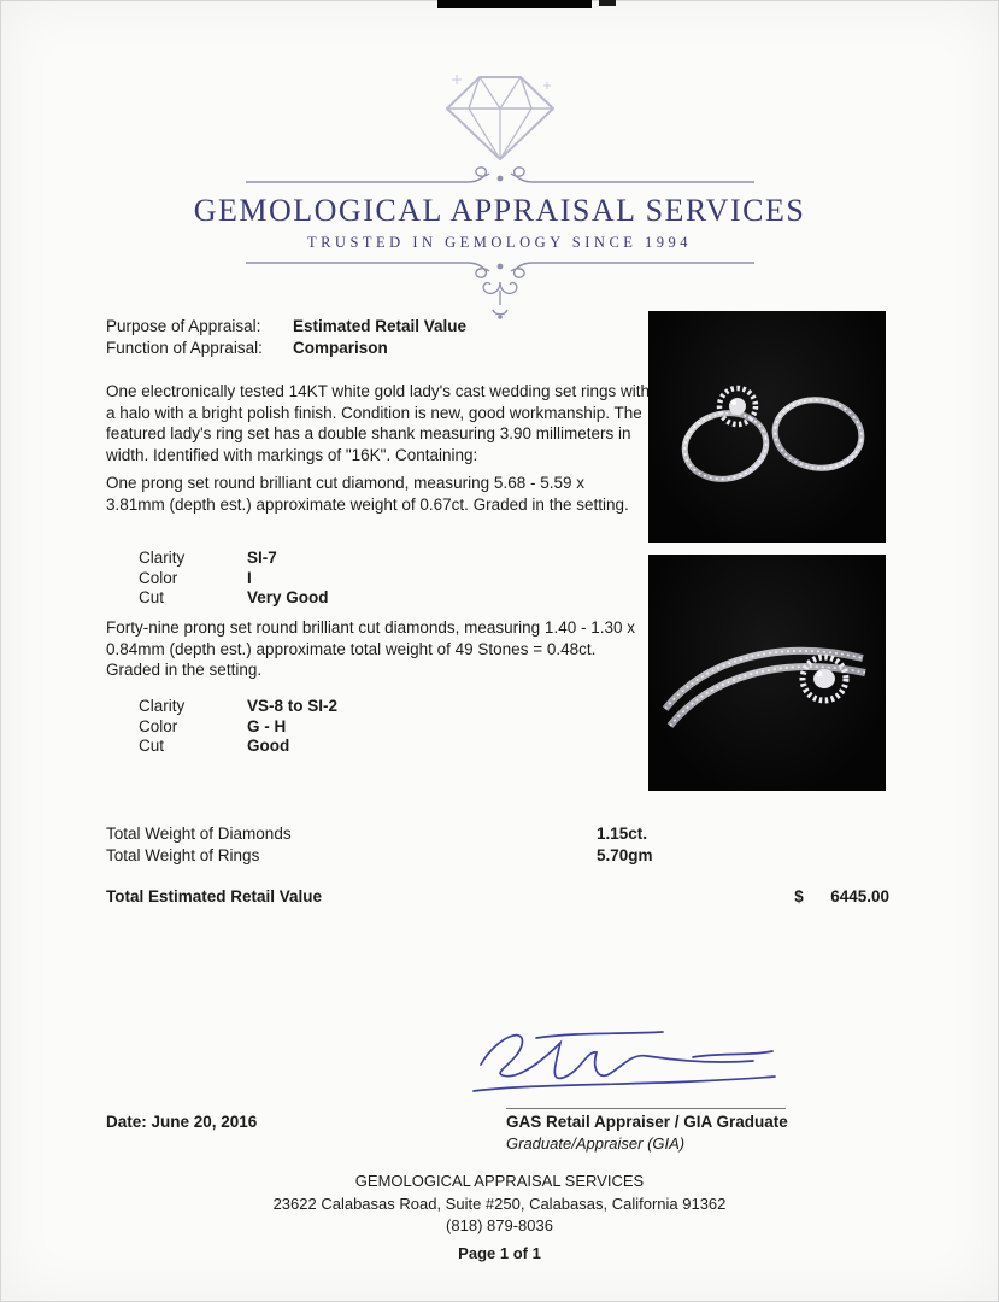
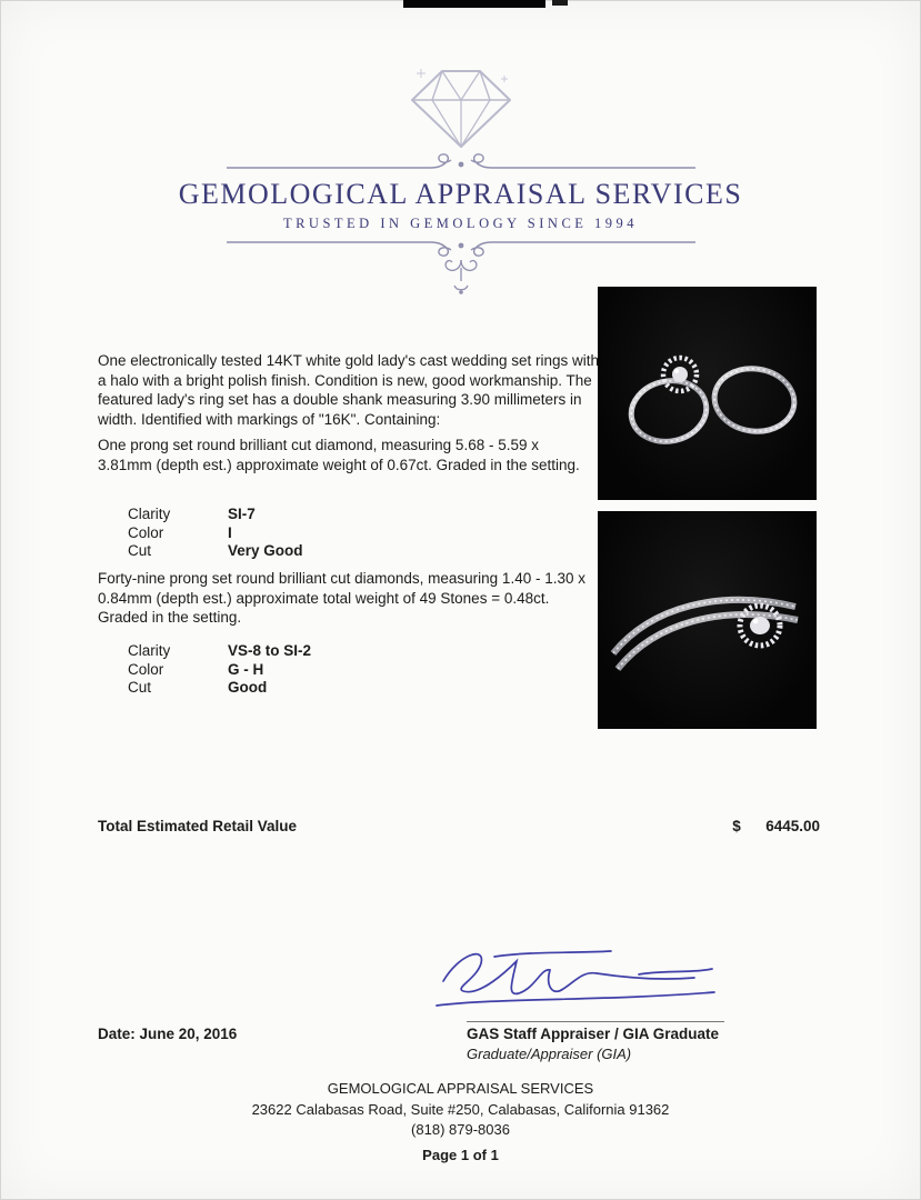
  GEMOLOGICAL APPRAISAL SERVICES
  TRUSTED IN GEMOLOGY SINCE 1994
- Purpose of Appraisal:
- Estimated Retail Value
- Function of Appraisal:
- Comparison
  One electronically tested 14KT white gold lady's cast wedding set rings with a halo with a bright polish finish. Condition is new, good workmanship. The featured lady's ring set has a double shank measuring 3.90 millimeters in width. Identified with markings of "16K". Containing:
  One prong set round brilliant cut diamond, measuring 5.68 - 5.59 x 3.81mm (depth est.) approximate weight of 0.67ct. Graded in the setting.
  Clarity
  SI-7
  Color
  I
  Cut
  Very Good
  Forty-nine prong set round brilliant cut diamonds, measuring 1.40 - 1.30 x 0.84mm (depth est.) approximate total weight of 49 Stones = 0.48ct. Graded in the setting.
  Clarity
  VS-8 to SI-2
  Color
  G - H
  Cut
  Good
- Total Weight of Diamonds
- 1.15ct.
- Total Weight of Rings
- 5.70gm
  Total Estimated Retail Value
  $
  6445.00
  Date: June 20, 2016
- GAS Retail Appraiser / GIA Graduate
+ GAS Staff Appraiser / GIA Graduate
  Graduate/Appraiser (GIA)
  GEMOLOGICAL APPRAISAL SERVICES
  23622 Calabasas Road, Suite #250, Calabasas, California 91362
  (818) 879-8036
  Page 1 of 1
